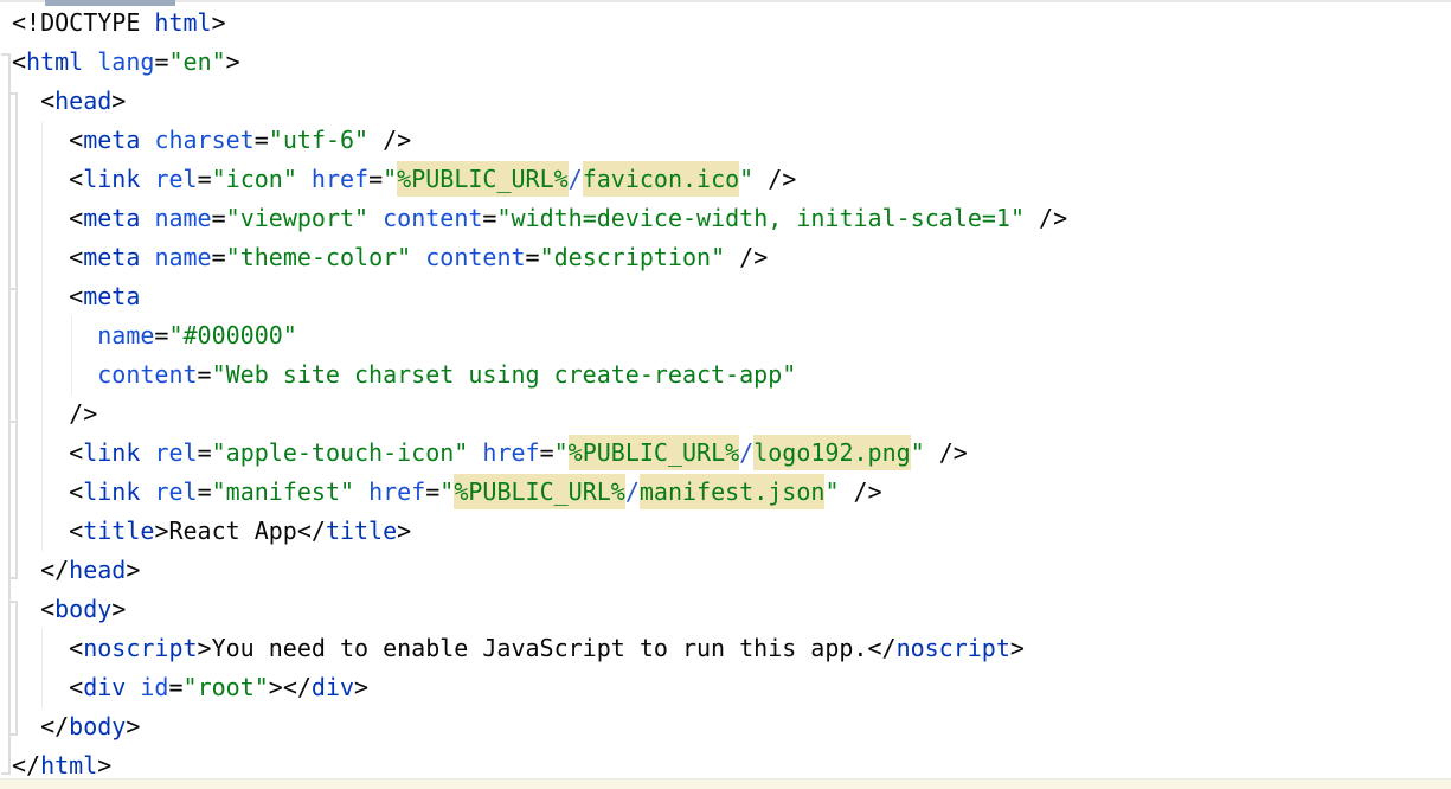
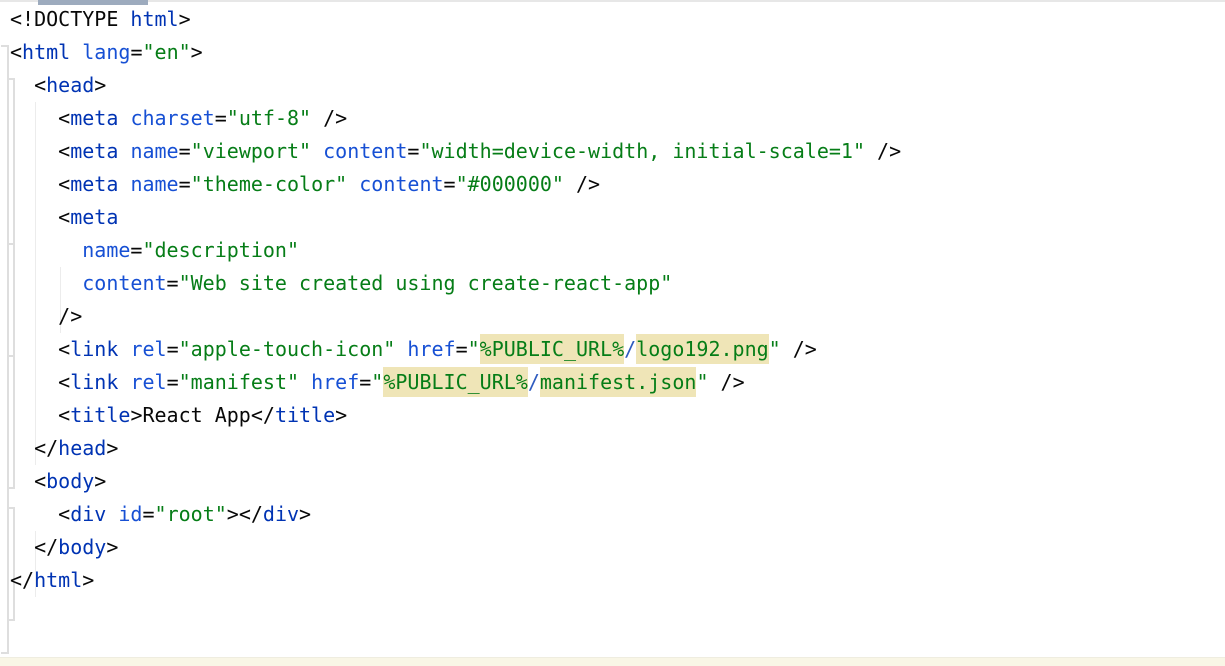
  <!DOCTYPE html>
  <html lang="en">
  <head>
- <meta charset="utf-6" />
+ <meta charset="utf-8" />
- <link rel="icon" href="%PUBLIC_URL%/favicon.ico" />
  <meta name="viewport" content="width=device-width, initial-scale=1" />
- <meta name="theme-color" content="description" />
+ <meta name="theme-color" content="#000000" />
  <meta
- name="#000000"
+ name="description"
- content="Web site charset using create-react-app"
+ content="Web site created using create-react-app"
  />
  <link rel="apple-touch-icon" href="%PUBLIC_URL%/logo192.png" />
  <link rel="manifest" href="%PUBLIC_URL%/manifest.json" />
  <title>React App</title>
  </head>
  <body>
- <noscript>You need to enable JavaScript to run this app.</noscript>
  <div id="root"></div>
  </body>
  </html>
